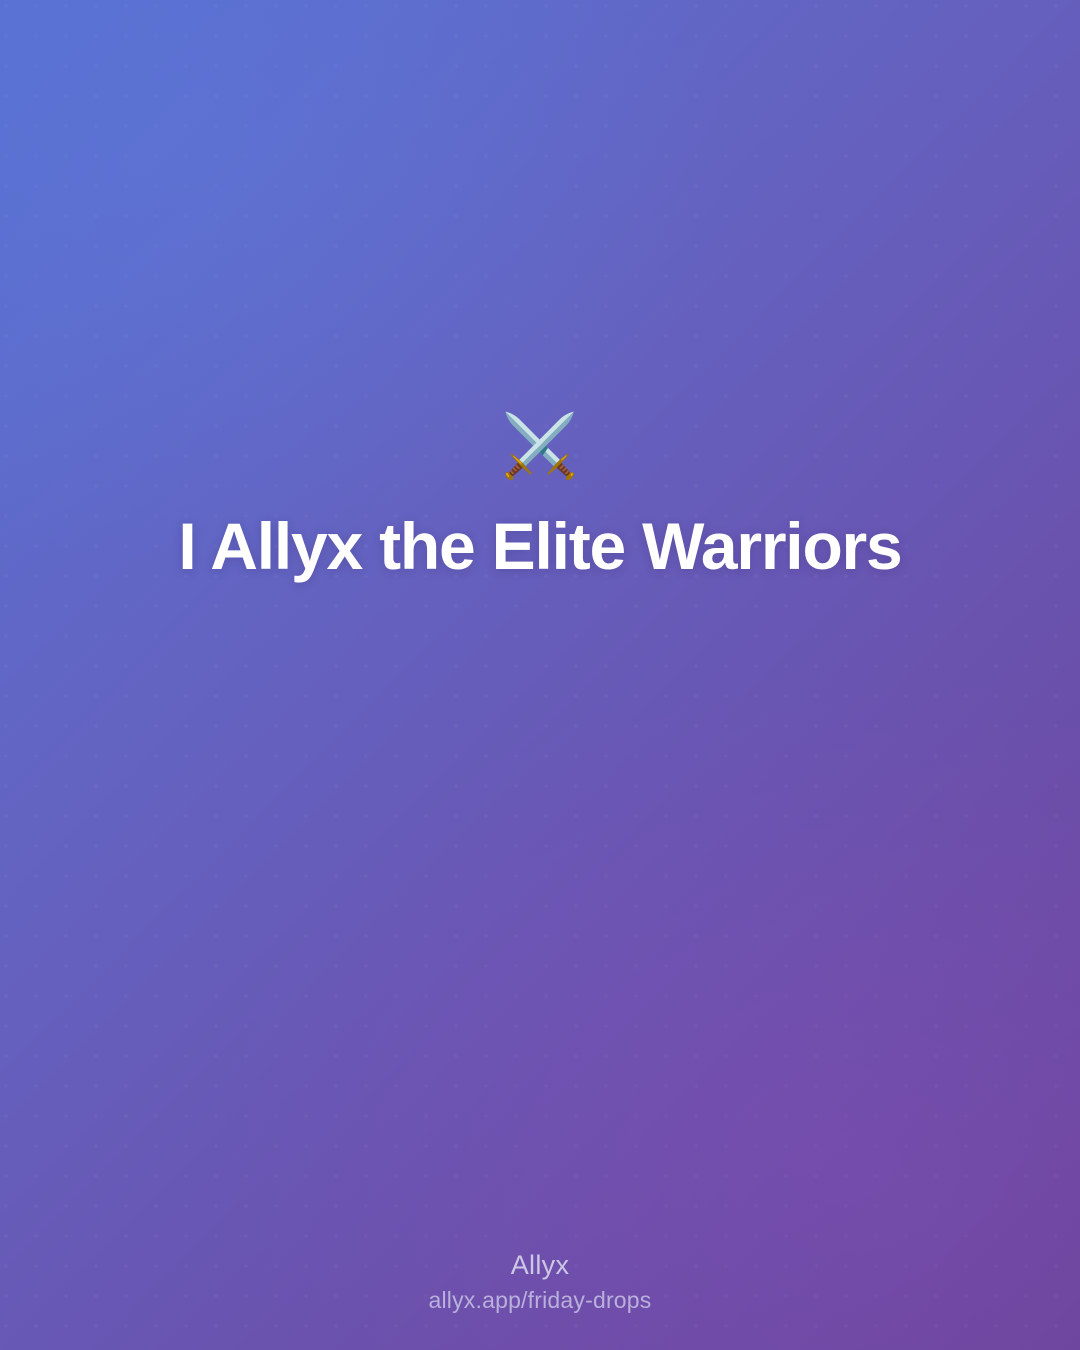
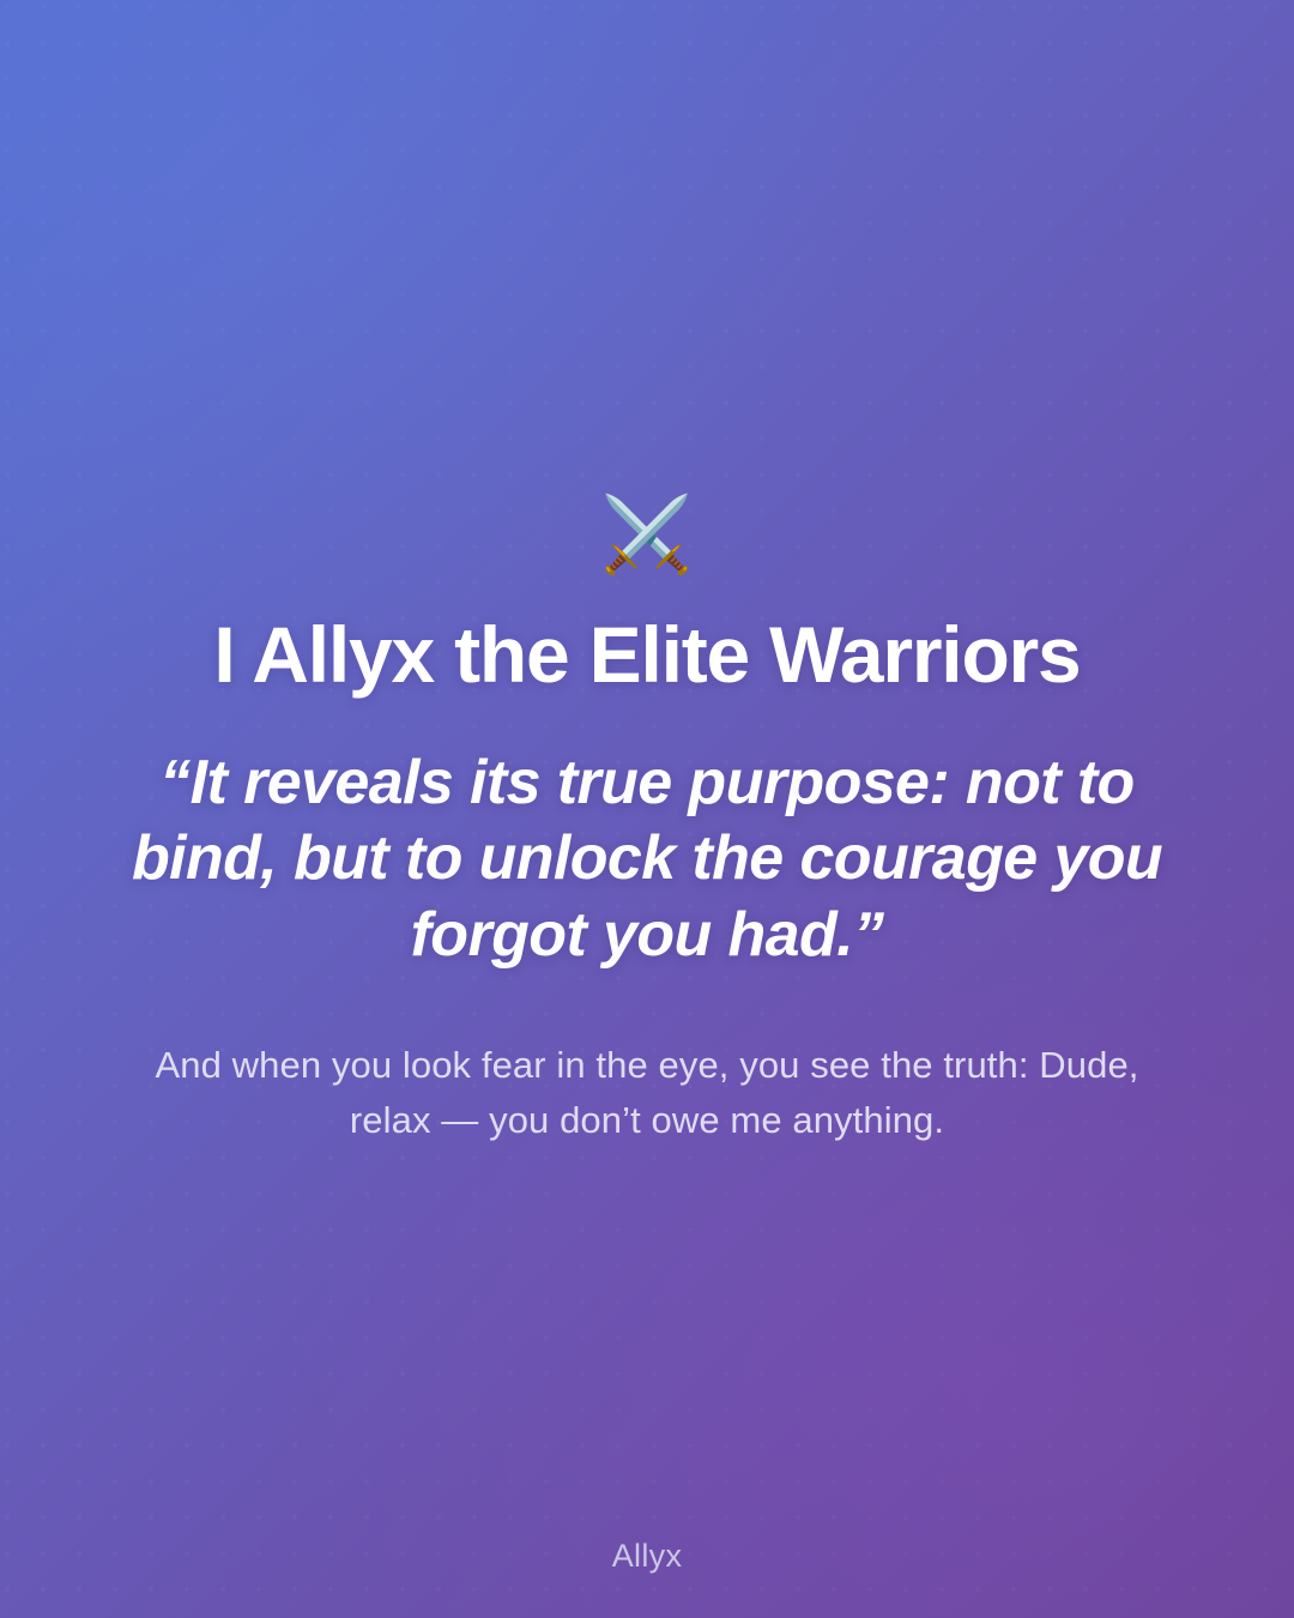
  ⚔️
  I Allyx the Elite Warriors
+ “It reveals its true purpose: not to bind, but to unlock the courage you forgot you had.”
+ And when you look fear in the eye, you see the truth: Dude, relax — you don’t owe me anything.
  Allyx
- allyx.app/friday-drops
